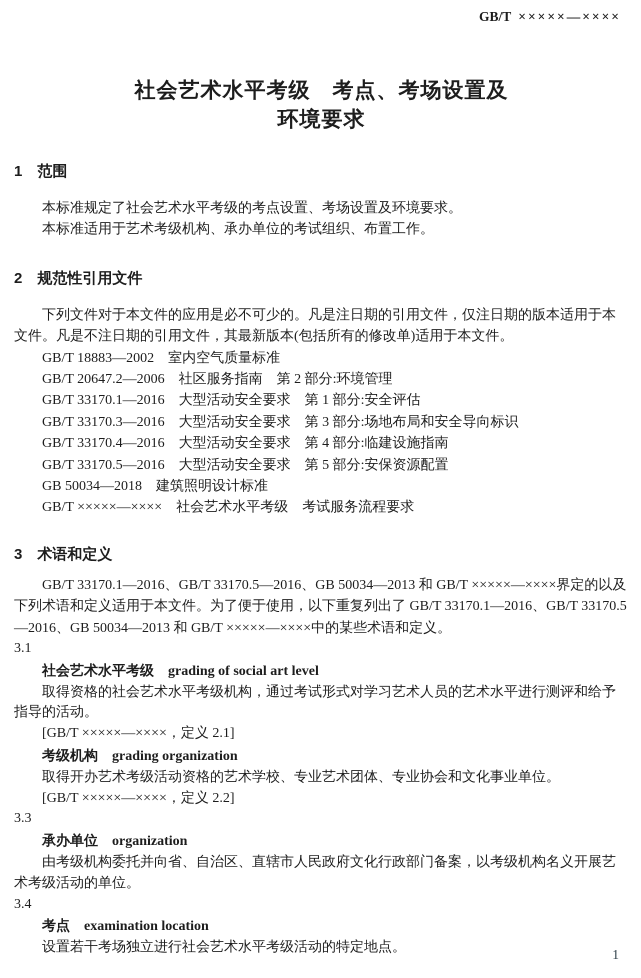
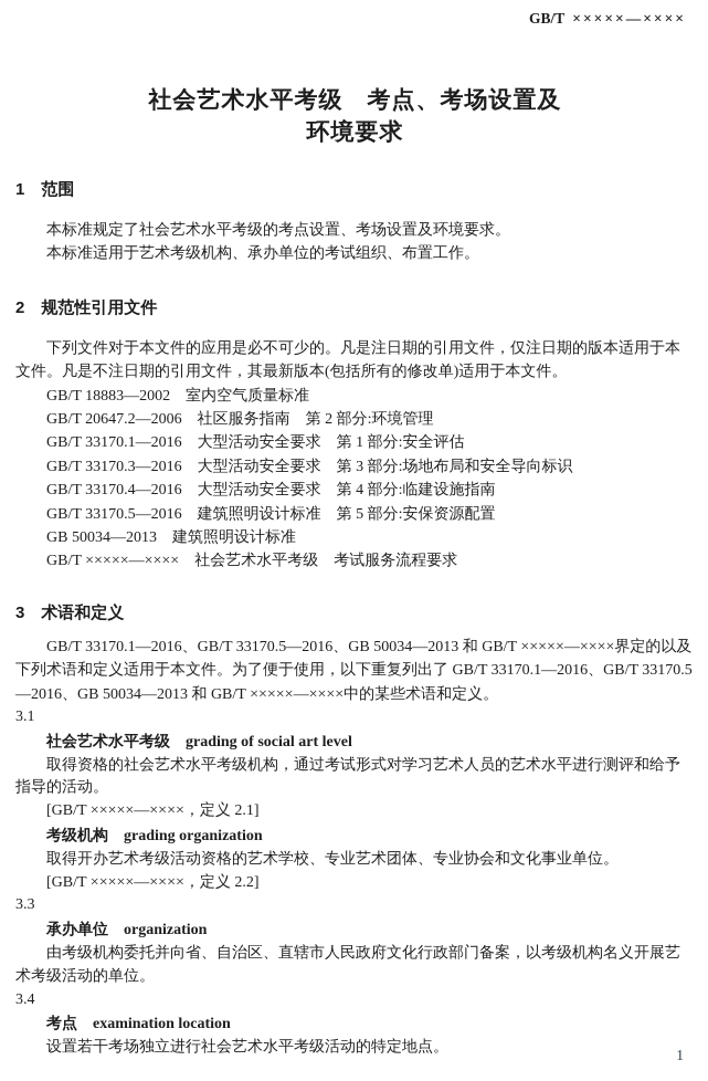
  GB/T ×××××—××××
  社会艺术水平考级 考点、考场设置及
  环境要求
  1 范围
  本标准规定了社会艺术水平考级的考点设置、考场设置及环境要求。
  本标准适用于艺术考级机构、承办单位的考试组织、布置工作。
  2 规范性引用文件
  下列文件对于本文件的应用是必不可少的。凡是注日期的引用文件，仅注日期的版本适用于本文件。凡是不注日期的引用文件，其最新版本(包括所有的修改单)适用于本文件。
  GB/T 18883—2002 室内空气质量标准
  GB/T 20647.2—2006 社区服务指南 第 2 部分:环境管理
  GB/T 33170.1—2016 大型活动安全要求 第 1 部分:安全评估
  GB/T 33170.3—2016 大型活动安全要求 第 3 部分:场地布局和安全导向标识
  GB/T 33170.4—2016 大型活动安全要求 第 4 部分:临建设施指南
- GB/T 33170.5—2016 大型活动安全要求 第 5 部分:安保资源配置
+ GB/T 33170.5—2016 建筑照明设计标准 第 5 部分:安保资源配置
- GB 50034—2018 建筑照明设计标准
+ GB 50034—2013 建筑照明设计标准
  GB/T ×××××—×××× 社会艺术水平考级 考试服务流程要求
  3 术语和定义
  GB/T 33170.1—2016、GB/T 33170.5—2016、GB 50034—2013 和 GB/T ×××××—××××界定的以及下列术语和定义适用于本文件。为了便于使用，以下重复列出了 GB/T 33170.1—2016、GB/T 33170.5—2016、GB 50034—2013 和 GB/T ×××××—××××中的某些术语和定义。
  3.1
  社会艺术水平考级 grading of social art level
  取得资格的社会艺术水平考级机构，通过考试形式对学习艺术人员的艺术水平进行测评和给予指导的活动。
  [GB/T ×××××—××××，定义 2.1]
  考级机构 grading organization
  取得开办艺术考级活动资格的艺术学校、专业艺术团体、专业协会和文化事业单位。
  [GB/T ×××××—××××，定义 2.2]
  3.3
  承办单位 organization
  由考级机构委托并向省、自治区、直辖市人民政府文化行政部门备案，以考级机构名义开展艺术考级活动的单位。
  3.4
  考点 examination location
  设置若干考场独立进行社会艺术水平考级活动的特定地点。
  1
